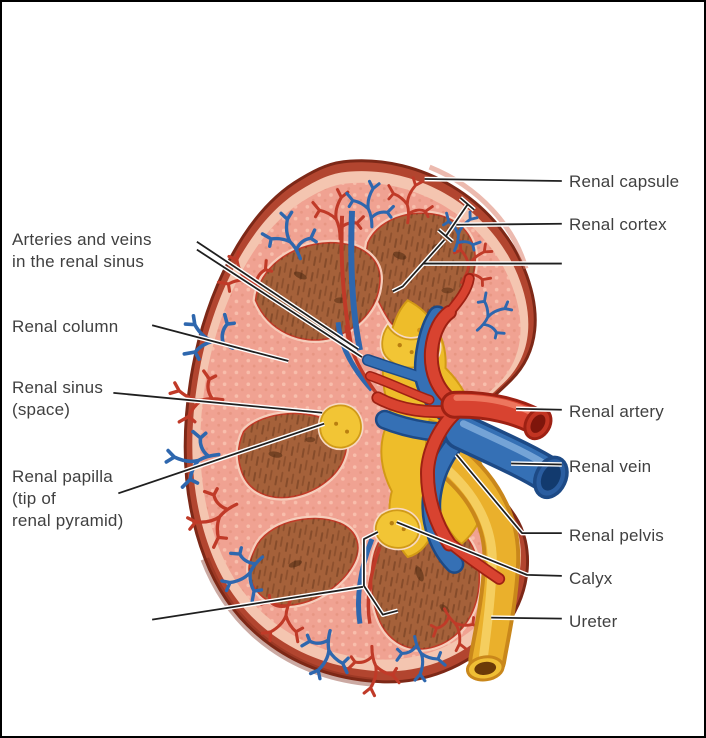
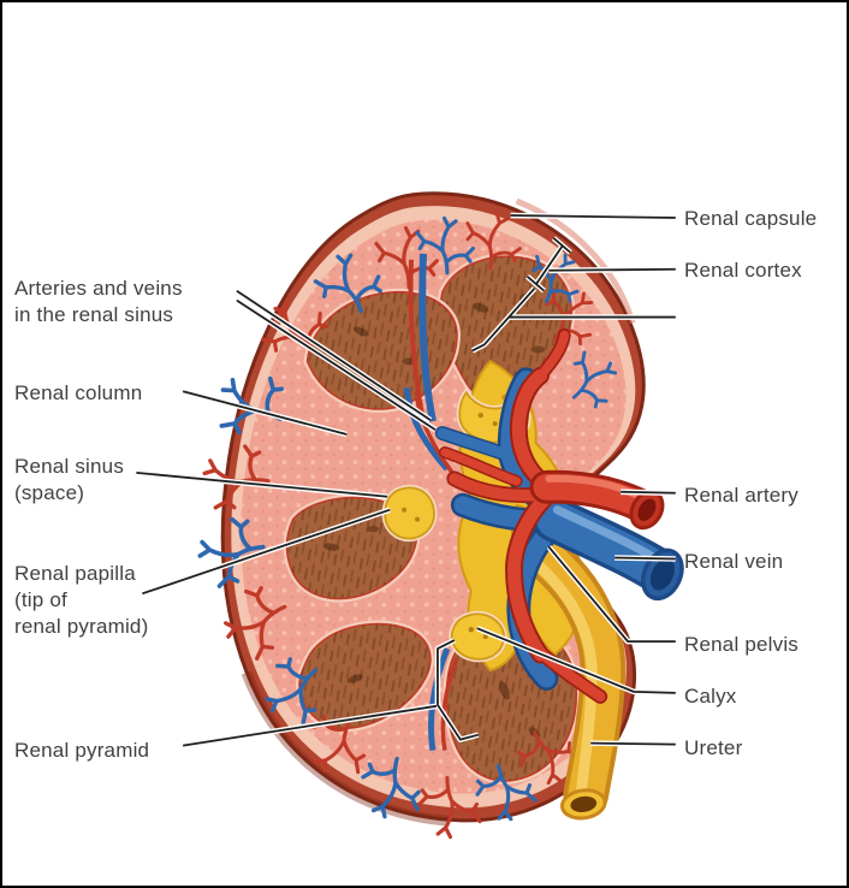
  Arteries and veins
  in the renal sinus
  Renal column
  Renal sinus
  (space)
  Renal papilla
  (tip of
  renal pyramid)
+ Renal pyramid
  Renal capsule
  Renal cortex
  Renal artery
  Renal vein
  Renal pelvis
  Calyx
  Ureter
